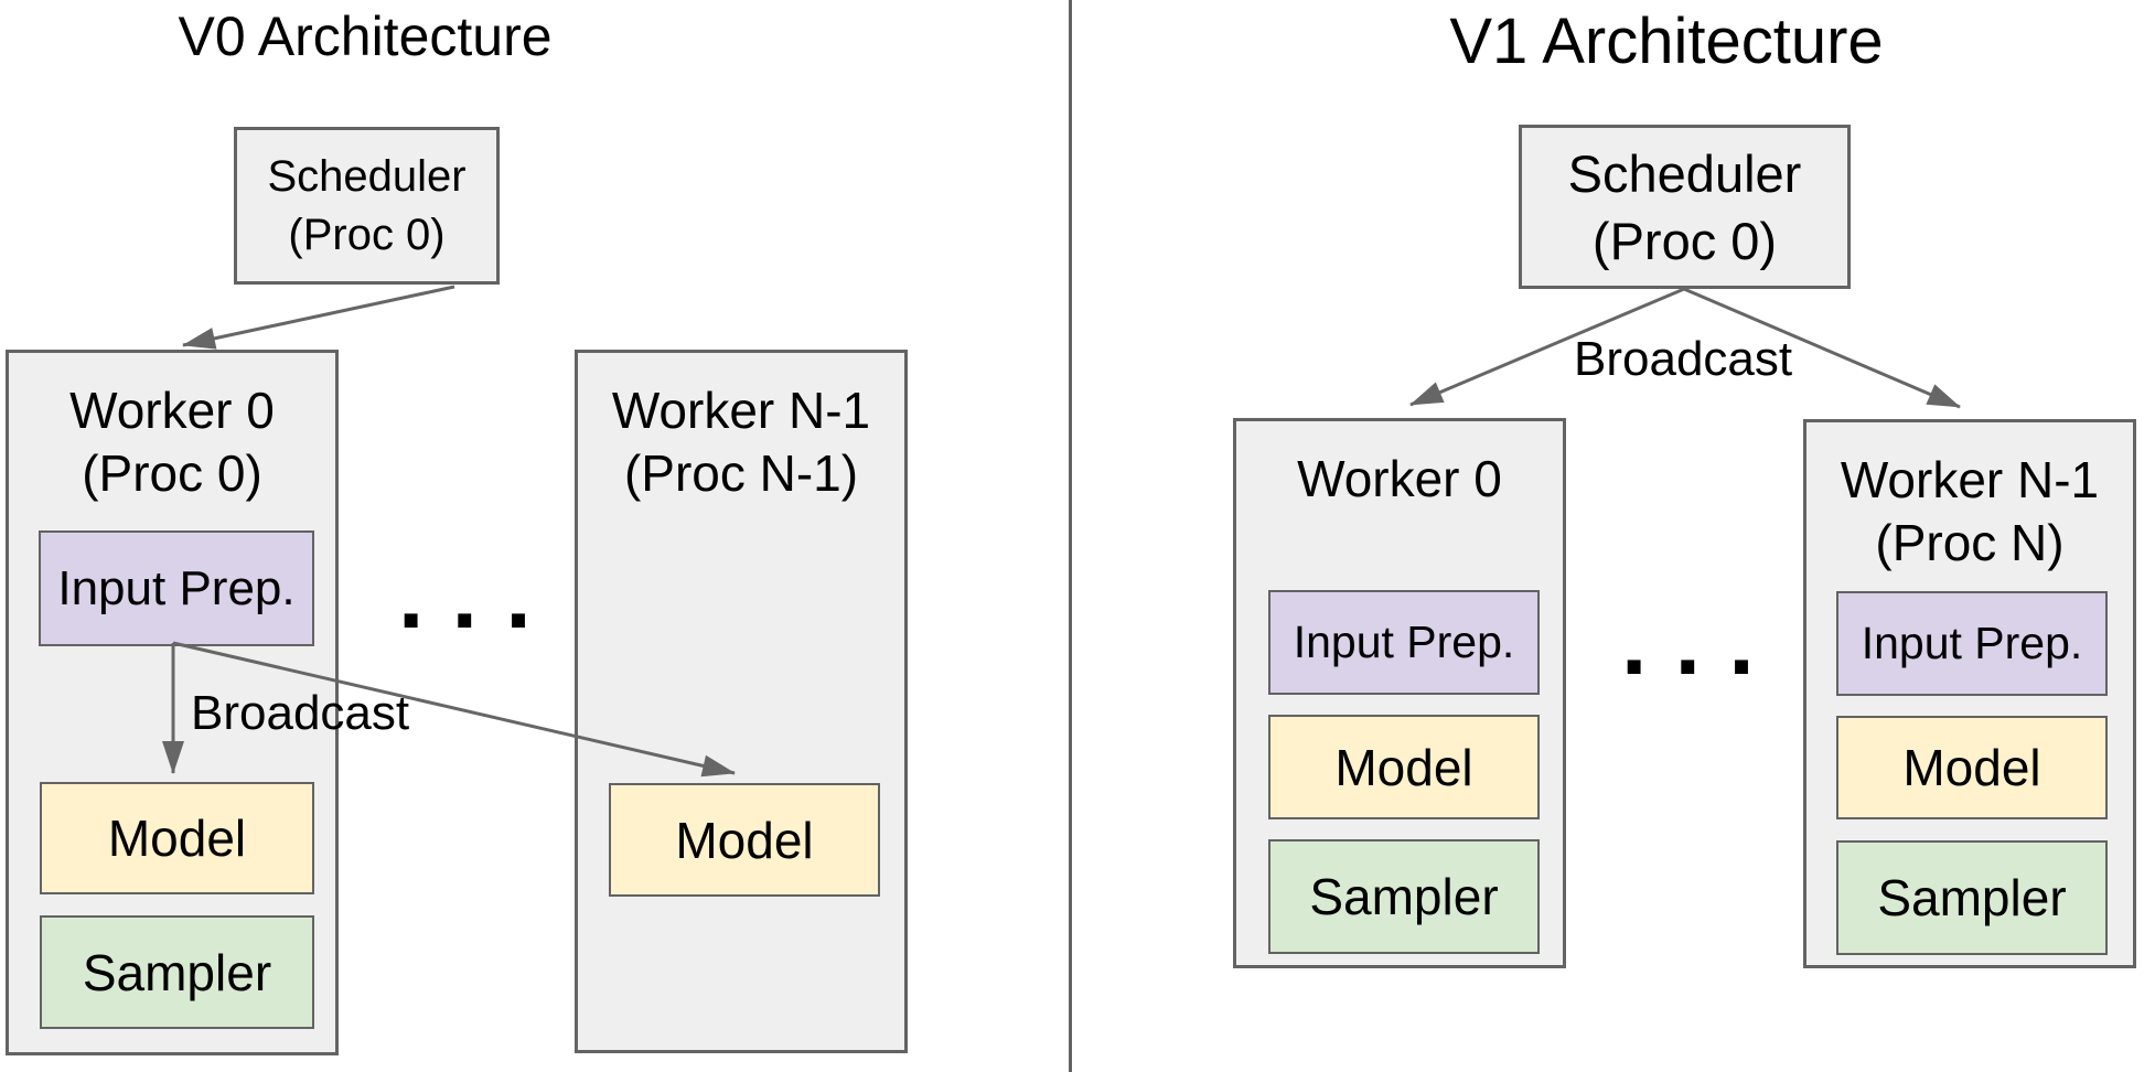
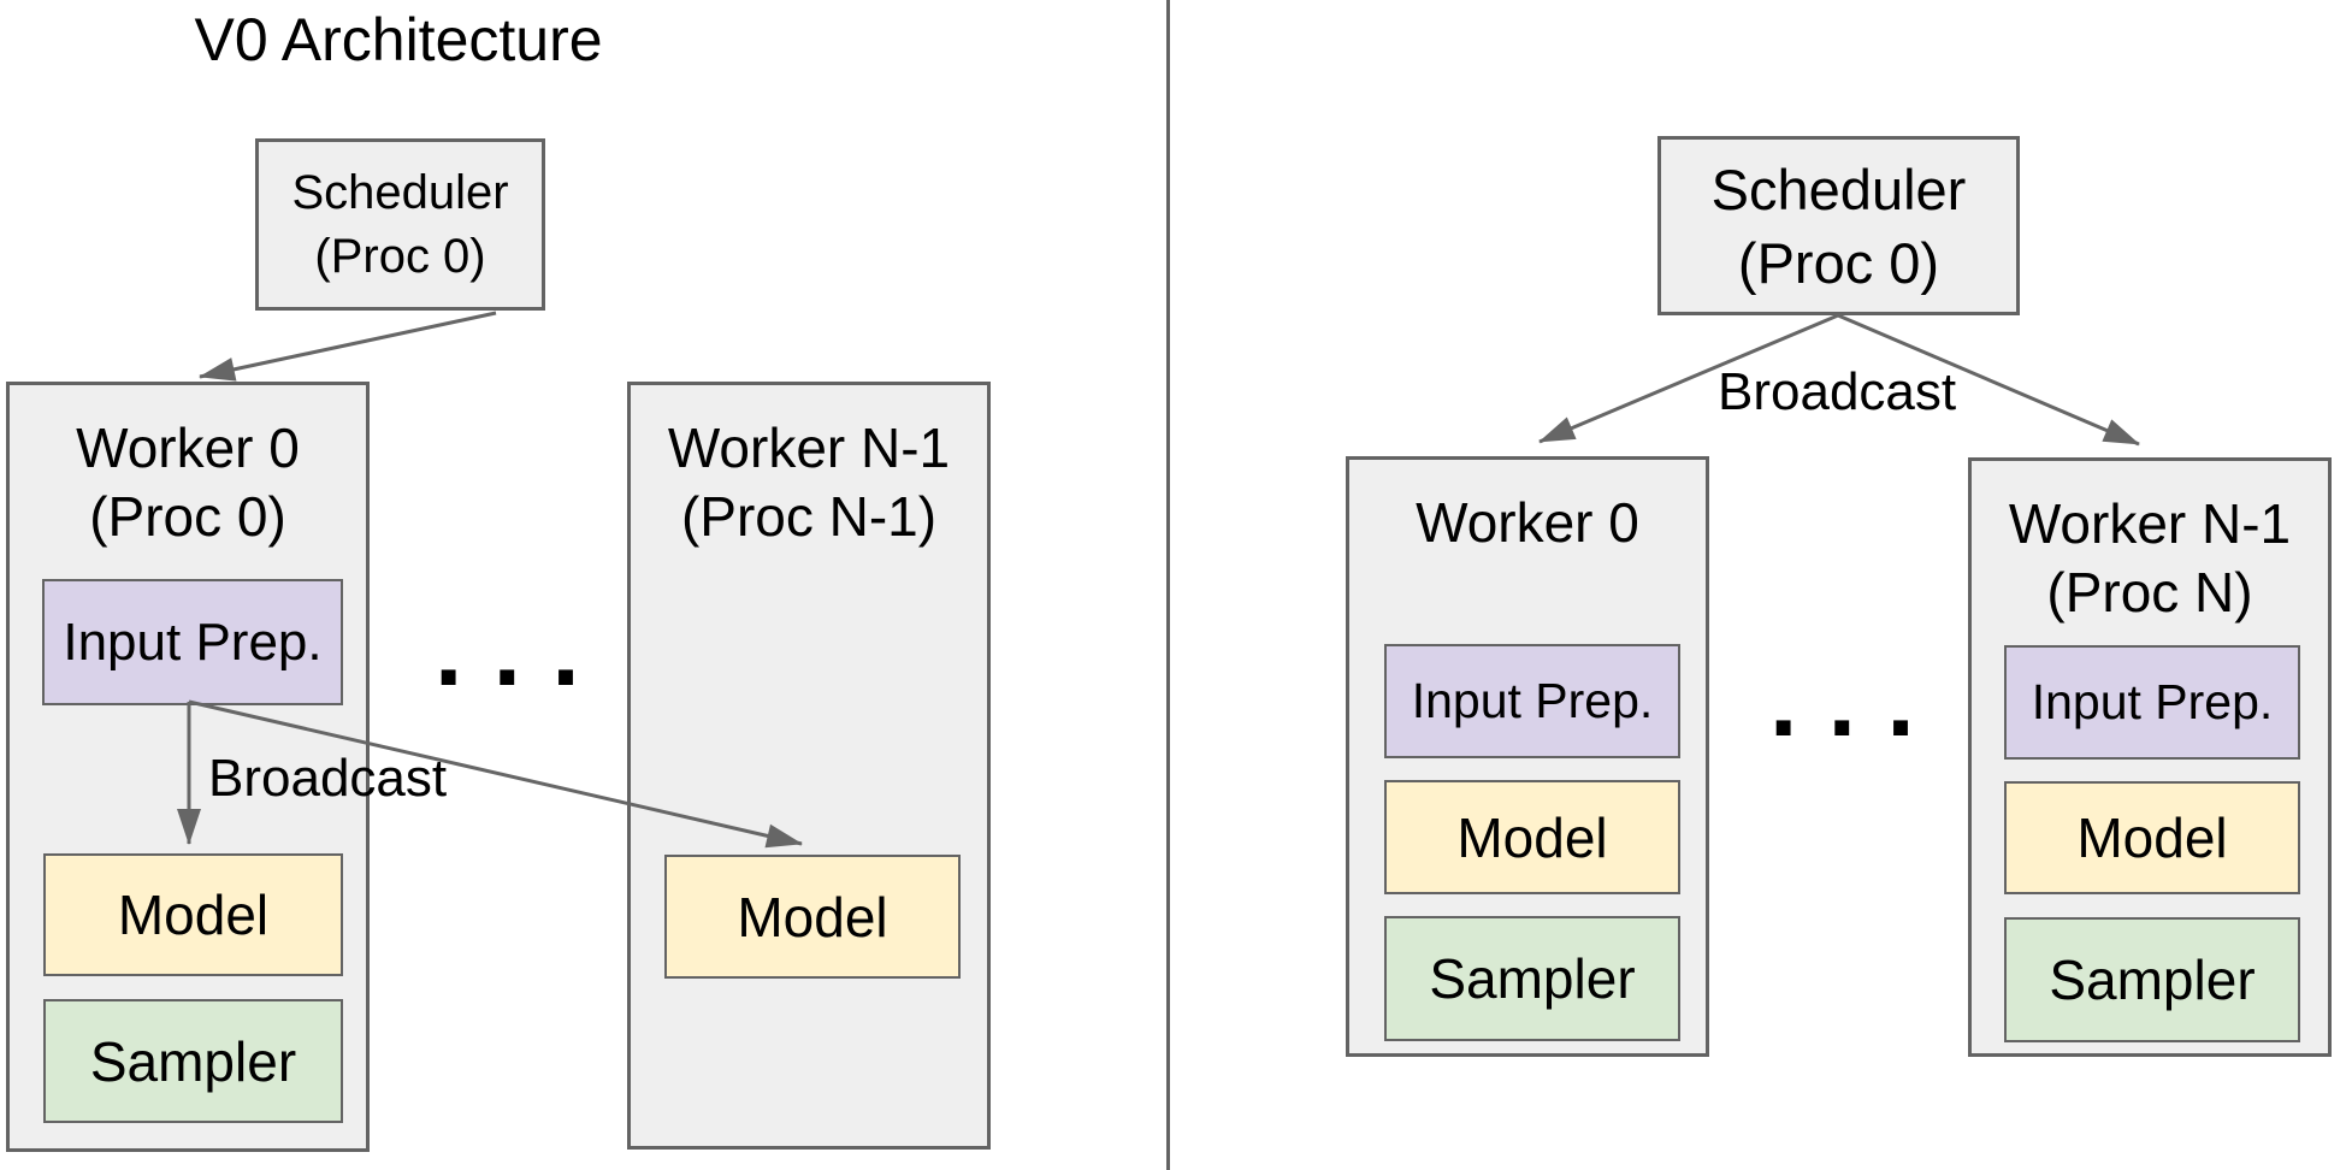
  V0 Architecture
  Scheduler
  (Proc 0)
  Worker 0
  (Proc 0)
  Input Prep.
  Model
  Sampler
  Worker N-1
  (Proc N-1)
  Model
  Broadcast
  . . .
- V1 Architecture
  Scheduler
  (Proc 0)
  Broadcast
  Worker 0
  Input Prep.
  Model
  Sampler
  Worker N-1
  (Proc N)
  Input Prep.
  Model
  Sampler
  . . .
